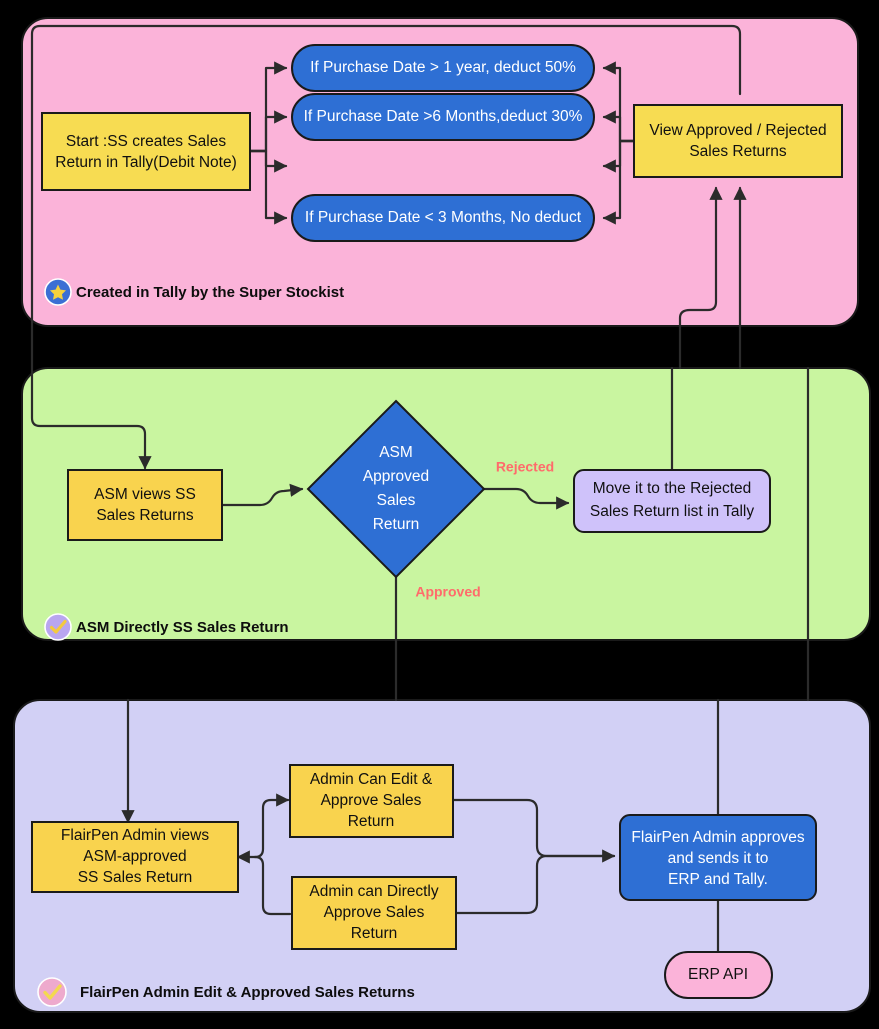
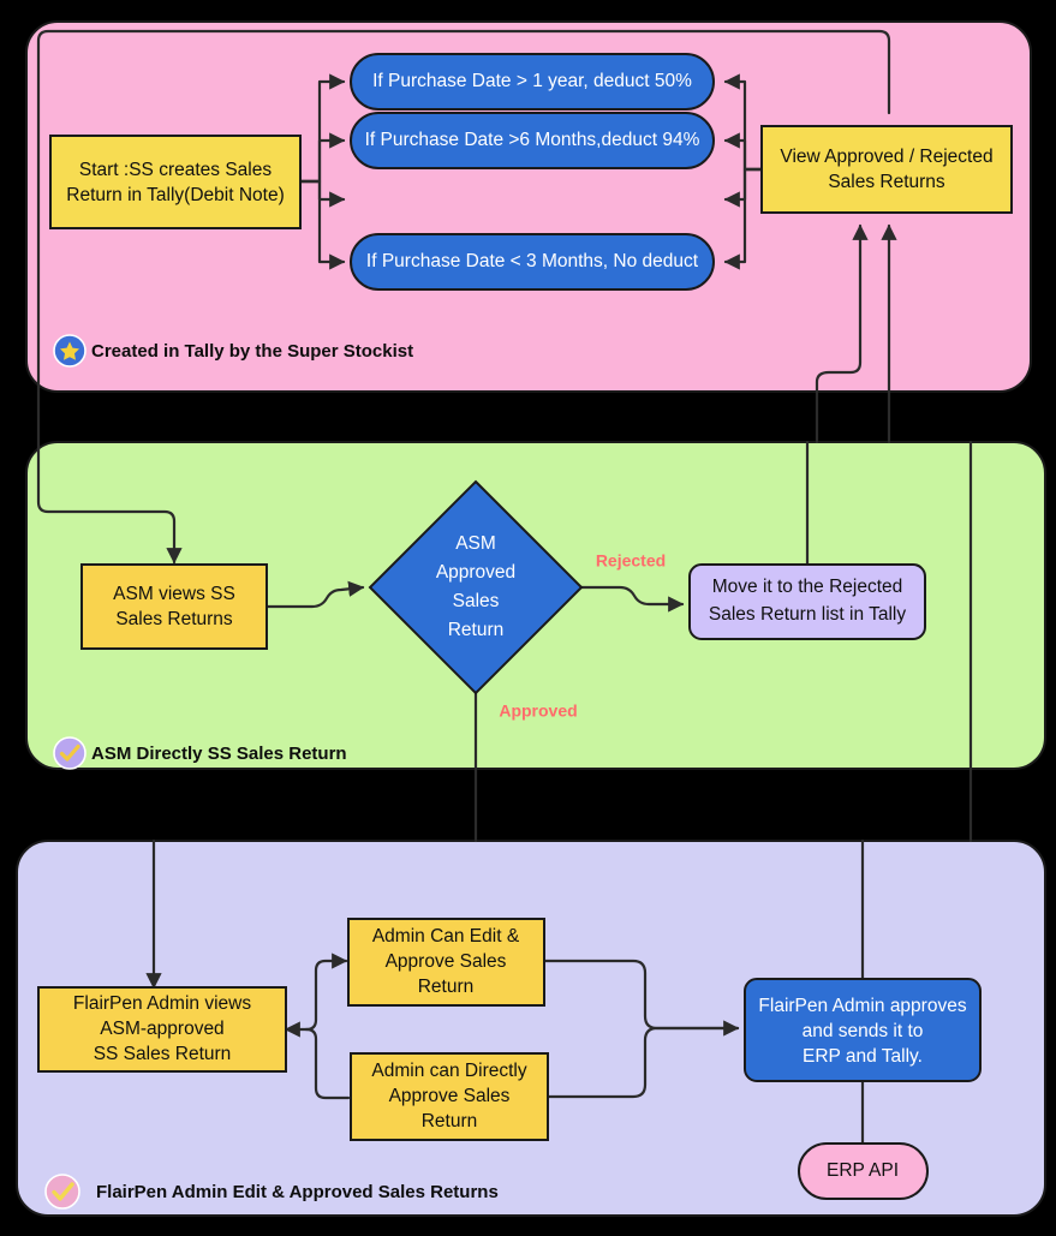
  Start :SS creates Sales
  Return in Tally(Debit Note)
  If Purchase Date > 1 year, deduct 50%
- If Purchase Date >6 Months,deduct 30%
+ If Purchase Date >6 Months,deduct 94%
  If Purchase Date < 3 Months, No deduct
  View Approved / Rejected
  Sales Returns
  Created in Tally by the Super Stockist
  ASM views SS
  Sales Returns
  ASM
  Approved
  Sales
  Return
  Move it to the Rejected
  Sales Return list in Tally
  Rejected
  Approved
  ASM Directly SS Sales Return
  FlairPen Admin views
  ASM-approved
  SS Sales Return
  Admin Can Edit &
  Approve Sales
  Return
  Admin can Directly
  Approve Sales
  Return
  FlairPen Admin approves
  and sends it to
  ERP and Tally.
  ERP API
  FlairPen Admin Edit & Approved Sales Returns
